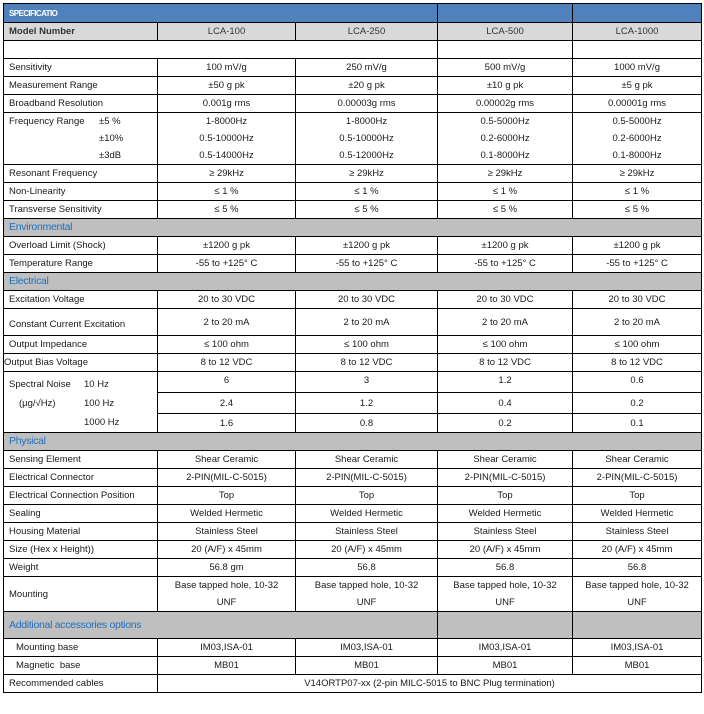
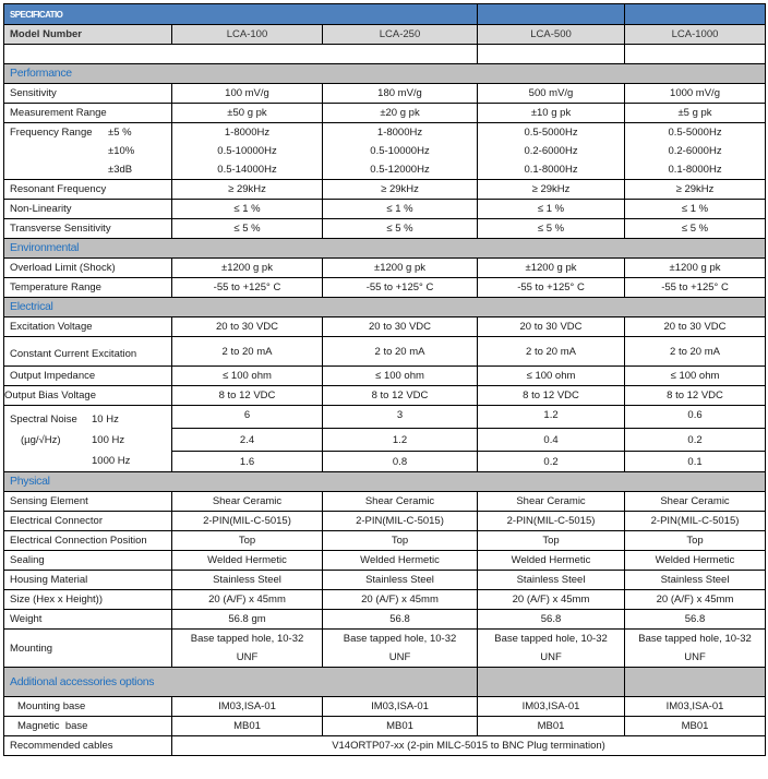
  SPECIFICATIO
  Model Number	LCA-100	LCA-250	LCA-500	LCA-1000
+ Performance
- Sensitivity	100 mV/g	250 mV/g	500 mV/g	1000 mV/g
+ Sensitivity	100 mV/g	180 mV/g	500 mV/g	1000 mV/g
  Measurement Range	±50 g pk	±20 g pk	±10 g pk	±5 g pk
- Broadband Resolution	0.001g rms	0.00003g rms	0.00002g rms	0.00001g rms
  Frequency Range ±5 %	1-8000Hz	1-8000Hz	0.5-5000Hz	0.5-5000Hz
  ±10%	0.5-10000Hz	0.5-10000Hz	0.2-6000Hz	0.2-6000Hz
  ±3dB	0.5-14000Hz	0.5-12000Hz	0.1-8000Hz	0.1-8000Hz
  Resonant Frequency	≥ 29kHz	≥ 29kHz	≥ 29kHz	≥ 29kHz
  Non-Linearity	≤ 1 %	≤ 1 %	≤ 1 %	≤ 1 %
  Transverse Sensitivity	≤ 5 %	≤ 5 %	≤ 5 %	≤ 5 %
  Environmental
  Overload Limit (Shock)	±1200 g pk	±1200 g pk	±1200 g pk	±1200 g pk
  Temperature Range	-55 to +125° C	-55 to +125° C	-55 to +125° C	-55 to +125° C
  Electrical
  Excitation Voltage	20 to 30 VDC	20 to 30 VDC	20 to 30 VDC	20 to 30 VDC
  Constant Current Excitation	2 to 20 mA	2 to 20 mA	2 to 20 mA	2 to 20 mA
  Output Impedance	≤ 100 ohm	≤ 100 ohm	≤ 100 ohm	≤ 100 ohm
  Output Bias Voltage	8 to 12 VDC	8 to 12 VDC	8 to 12 VDC	8 to 12 VDC
  Spectral Noise 10 Hz	6	3	1.2	0.6
  (µg/√Hz) 100 Hz	2.4	1.2	0.4	0.2
  1000 Hz	1.6	0.8	0.2	0.1
  Physical
  Sensing Element	Shear Ceramic	Shear Ceramic	Shear Ceramic	Shear Ceramic
  Electrical Connector	2-PIN(MIL-C-5015)	2-PIN(MIL-C-5015)	2-PIN(MIL-C-5015)	2-PIN(MIL-C-5015)
  Electrical Connection Position	Top	Top	Top	Top
  Sealing	Welded Hermetic	Welded Hermetic	Welded Hermetic	Welded Hermetic
  Housing Material	Stainless Steel	Stainless Steel	Stainless Steel	Stainless Steel
  Size (Hex x Height))	20 (A/F) x 45mm	20 (A/F) x 45mm	20 (A/F) x 45mm	20 (A/F) x 45mm
  Weight	56.8 gm	56.8	56.8	56.8
  Mounting	Base tapped hole, 10-32UNF	Base tapped hole, 10-32UNF	Base tapped hole, 10-32UNF	Base tapped hole, 10-32UNF
  Additional accessories options
  Mounting base	IM03,ISA-01	IM03,ISA-01	IM03,ISA-01	IM03,ISA-01
  Magnetic base	MB01	MB01	MB01	MB01
  Recommended cables	V14ORTP07-xx (2-pin MILC-5015 to BNC Plug termination)
